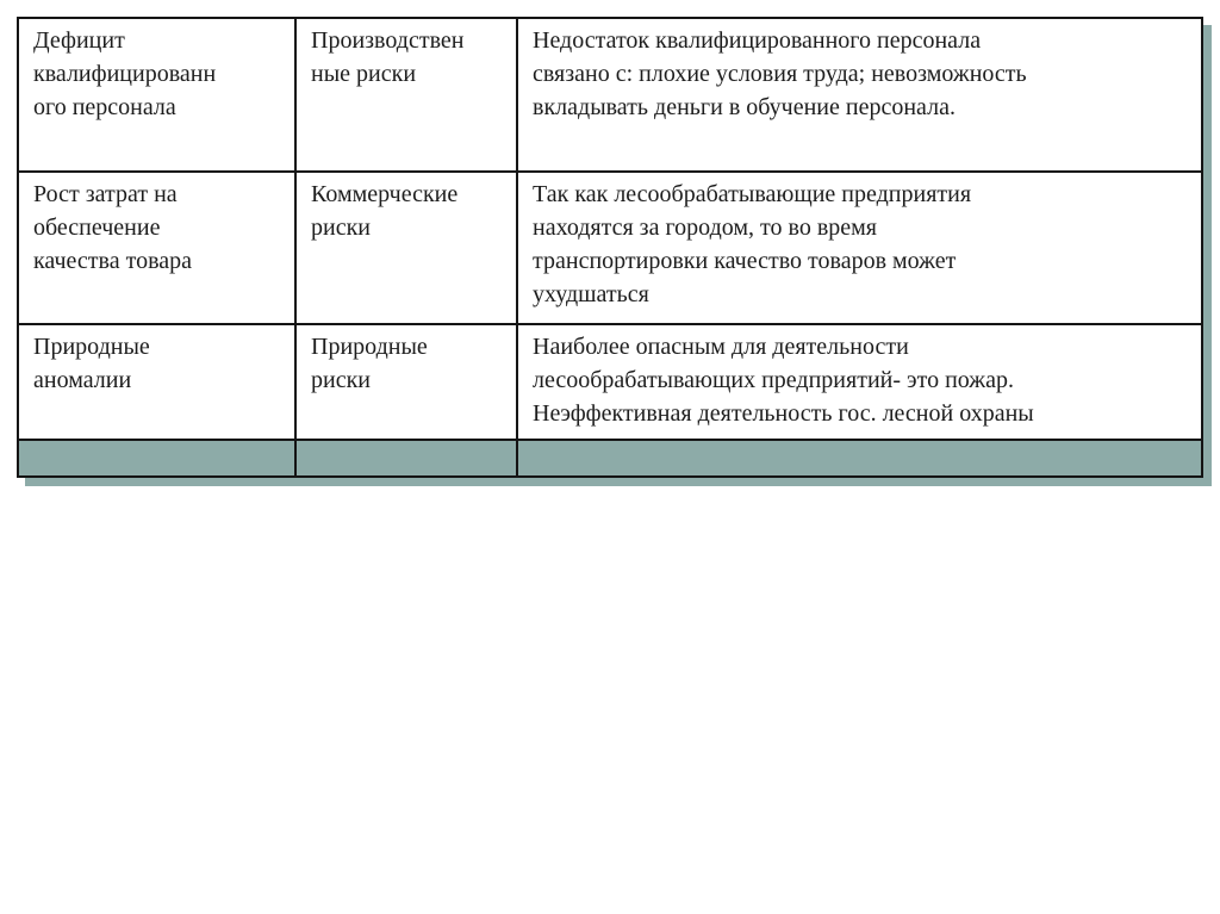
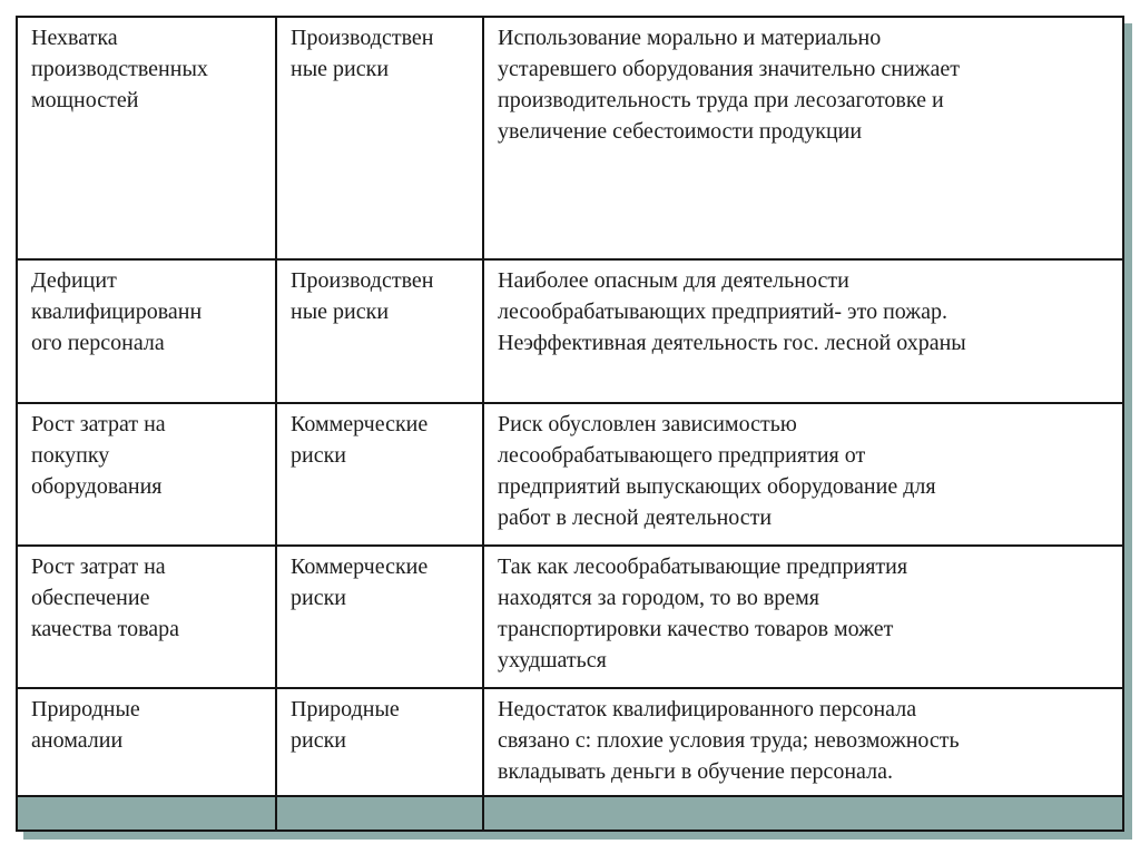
+ Нехватка производственных мощностей	Производствен ные риски	Использование морально и материально устаревшего оборудования значительно снижает производительность труда при лесозаготовке и увеличение себестоимости продукции
- Дефицит квалифицированн ого персонала	Производствен ные риски	Недостаток квалифицированного персонала связано с: плохие условия труда; невозможность вкладывать деньги в обучение персонала.
+ Дефицит квалифицированн ого персонала	Производствен ные риски	Наиболее опасным для деятельности лесообрабатывающих предприятий- это пожар. Неэффективная деятельность гос. лесной охраны
+ Рост затрат на покупку оборудования	Коммерческие риски	Риск обусловлен зависимостью лесообрабатывающего предприятия от предприятий выпускающих оборудование для работ в лесной деятельности
  Рост затрат на обеспечение качества товара	Коммерческие риски	Так как лесообрабатывающие предприятия находятся за городом, то во время транспортировки качество товаров может ухудшаться
- Природные аномалии	Природные риски	Наиболее опасным для деятельности лесообрабатывающих предприятий- это пожар. Неэффективная деятельность гос. лесной охраны
+ Природные аномалии	Природные риски	Недостаток квалифицированного персонала связано с: плохие условия труда; невозможность вкладывать деньги в обучение персонала.
